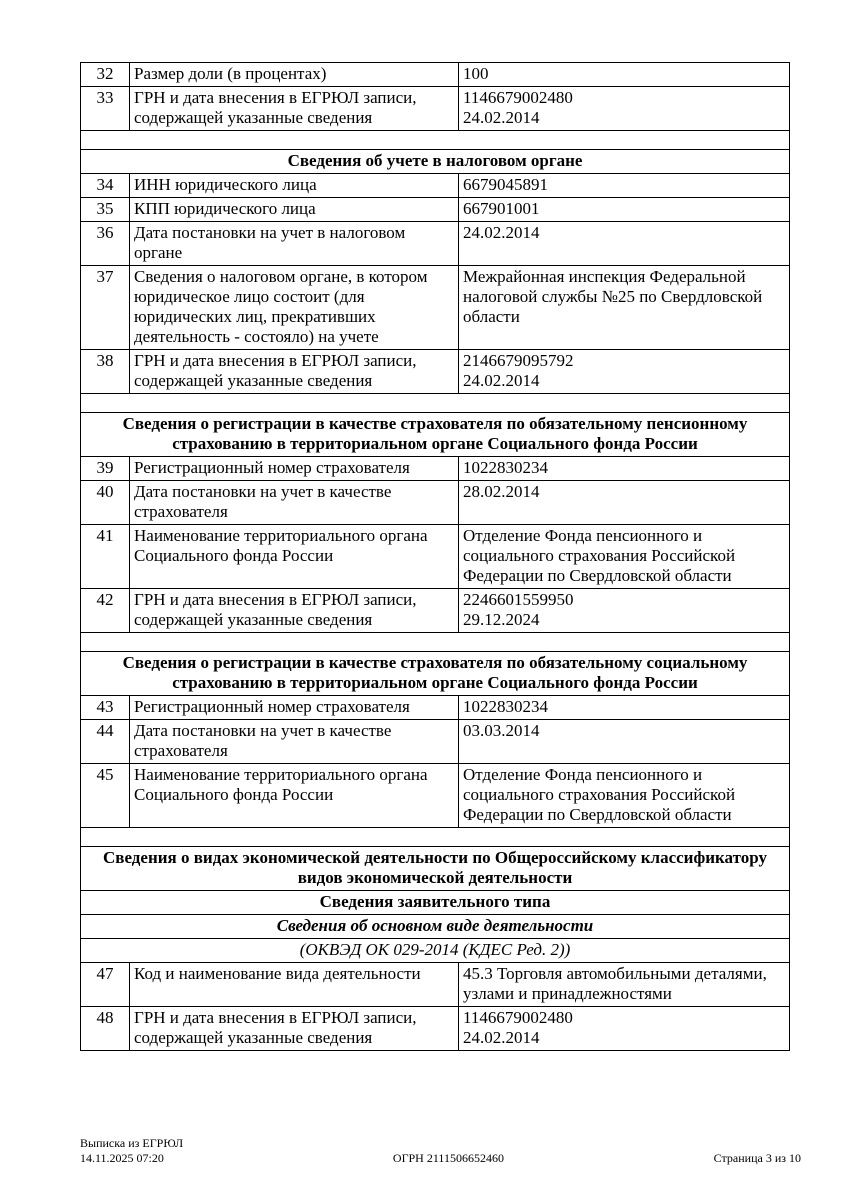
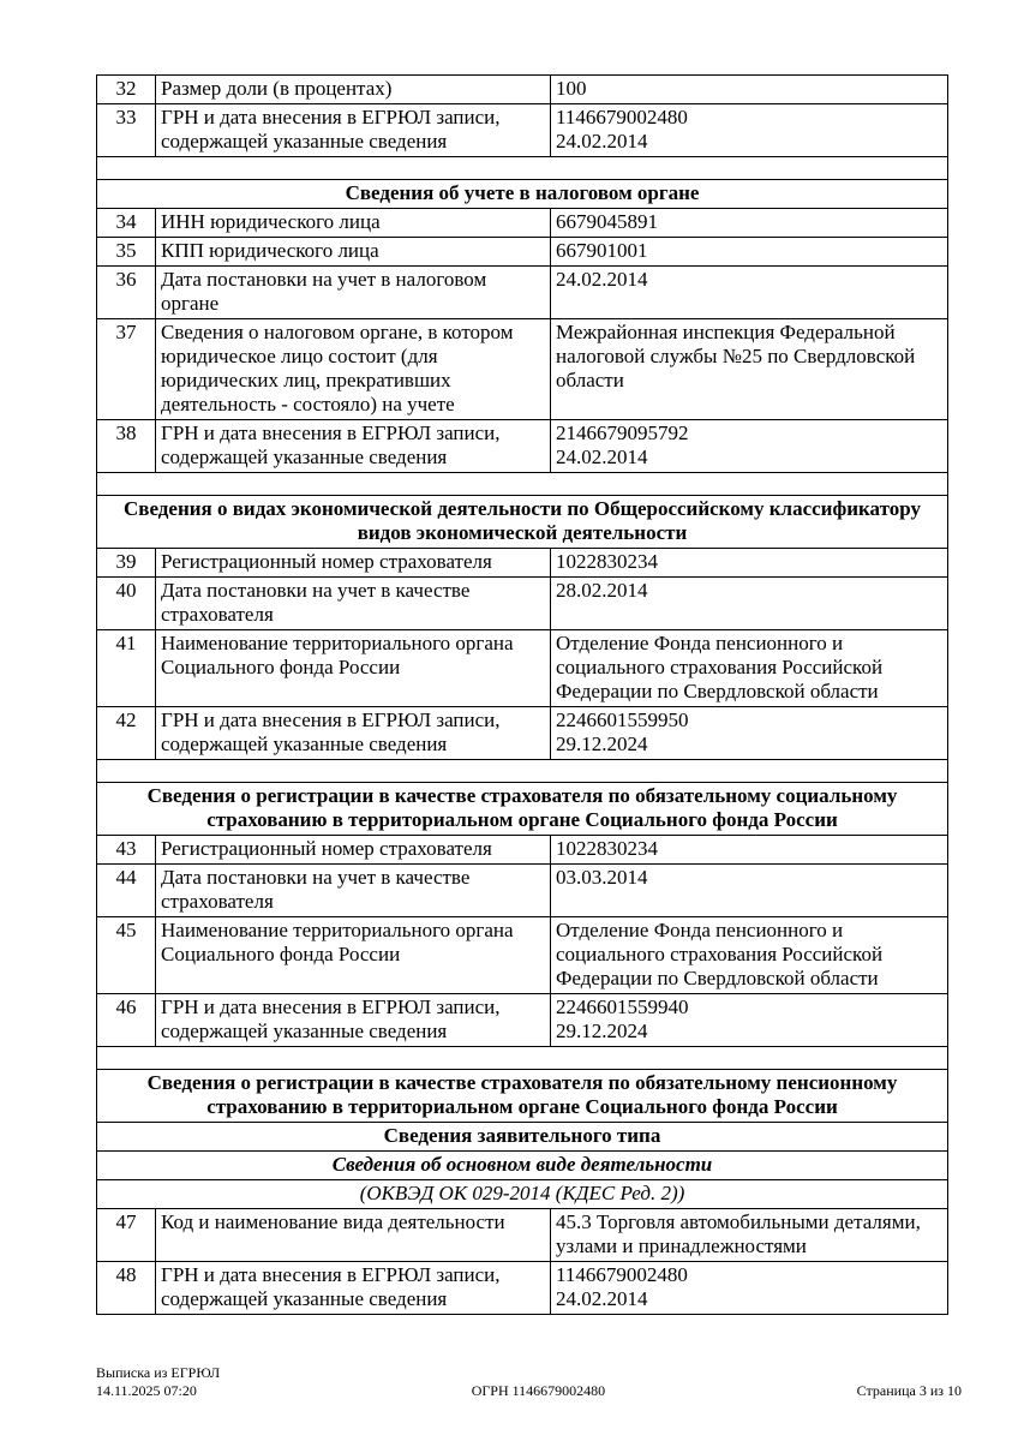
  32	Размер доли (в процентах)	100
  33	ГРН и дата внесения в ЕГРЮЛ записи, содержащей указанные сведения	114667900248024.02.2014
  Сведения об учете в налоговом органе
  34	ИНН юридического лица	6679045891
  35	КПП юридического лица	667901001
  36	Дата постановки на учет в налоговом органе	24.02.2014
  37	Сведения о налоговом органе, в котором юридическое лицо состоит (для юридических лиц, прекративших деятельность - состояло) на учете	Межрайонная инспекция Федеральной налоговой службы №25 по Свердловской области
  38	ГРН и дата внесения в ЕГРЮЛ записи, содержащей указанные сведения	214667909579224.02.2014
- Сведения о регистрации в качестве страхователя по обязательному пенсионному страхованию в территориальном органе Социального фонда России
+ Сведения о видах экономической деятельности по Общероссийскому классификатору видов экономической деятельности
  39	Регистрационный номер страхователя	1022830234
  40	Дата постановки на учет в качестве страхователя	28.02.2014
  41	Наименование территориального органа Социального фонда России	Отделение Фонда пенсионного и социального страхования Российской Федерации по Свердловской области
  42	ГРН и дата внесения в ЕГРЮЛ записи, содержащей указанные сведения	224660155995029.12.2024
  Сведения о регистрации в качестве страхователя по обязательному социальному страхованию в территориальном органе Социального фонда России
  43	Регистрационный номер страхователя	1022830234
  44	Дата постановки на учет в качестве страхователя	03.03.2014
  45	Наименование территориального органа Социального фонда России	Отделение Фонда пенсионного и социального страхования Российской Федерации по Свердловской области
+ 46	ГРН и дата внесения в ЕГРЮЛ записи, содержащей указанные сведения	224660155994029.12.2024
- Сведения о видах экономической деятельности по Общероссийскому классификатору видов экономической деятельности
+ Сведения о регистрации в качестве страхователя по обязательному пенсионному страхованию в территориальном органе Социального фонда России
  Сведения заявительного типа
  Сведения об основном виде деятельности
  (ОКВЭД ОК 029-2014 (КДЕС Ред. 2))
  47	Код и наименование вида деятельности	45.3 Торговля автомобильными деталями, узлами и принадлежностями
  48	ГРН и дата внесения в ЕГРЮЛ записи, содержащей указанные сведения	114667900248024.02.2014
  Выписка из ЕГРЮЛ
  14.11.2025 07:20
- ОГРН 2111506652460
+ ОГРН 1146679002480
  Страница 3 из 10
